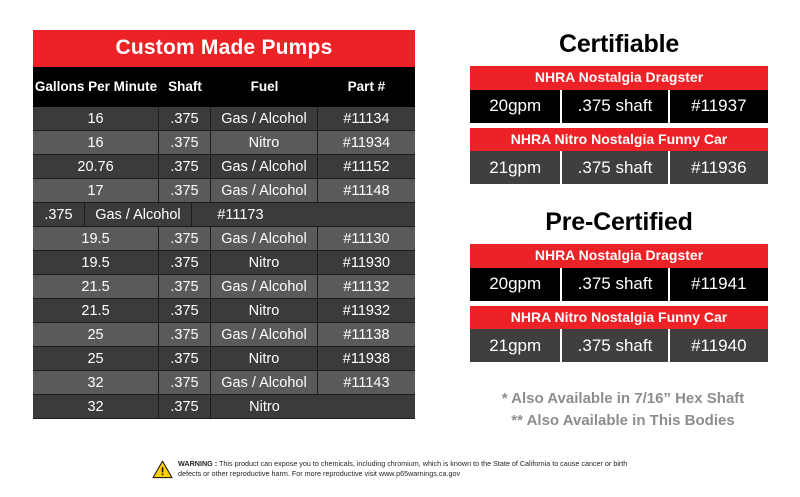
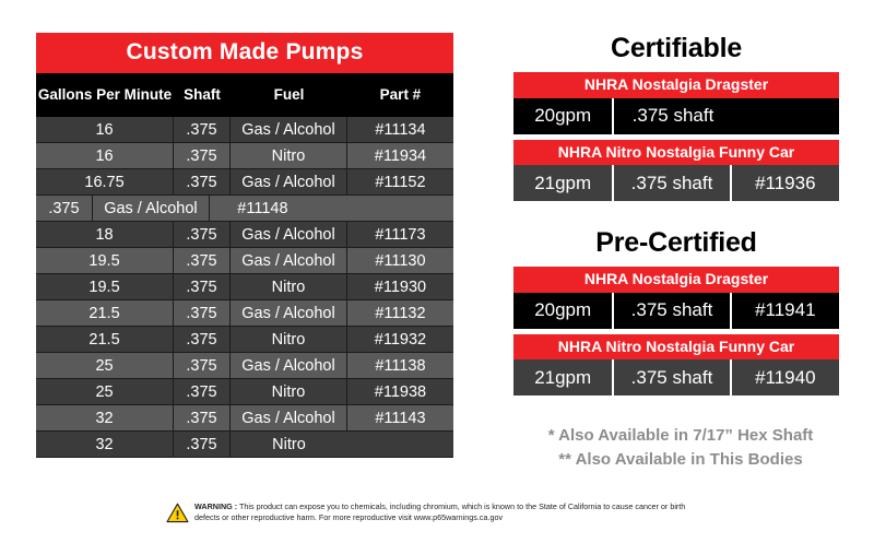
  Custom Made Pumps
  Gallons Per Minute
  Shaft
  Fuel
  Part #
  16
  .375
  Gas / Alcohol
  #11134
  16
  .375
  Nitro
  #11934
- 20.76
+ 16.75
  .375
  Gas / Alcohol
  #11152
- 17
  .375
  Gas / Alcohol
  #11148
+ 18
  .375
  Gas / Alcohol
  #11173
  19.5
  .375
  Gas / Alcohol
  #11130
  19.5
  .375
  Nitro
  #11930
  21.5
  .375
  Gas / Alcohol
  #11132
  21.5
  .375
  Nitro
  #11932
  25
  .375
  Gas / Alcohol
  #11138
  25
  .375
  Nitro
  #11938
  32
  .375
  Gas / Alcohol
  #11143
  32
  .375
  Nitro
  Certifiable
  NHRA Nostalgia Dragster
  20gpm
  .375 shaft
- #11937
  NHRA Nitro Nostalgia Funny Car
  21gpm
  .375 shaft
  #11936
  Pre-Certified
  NHRA Nostalgia Dragster
  20gpm
  .375 shaft
  #11941
  NHRA Nitro Nostalgia Funny Car
  21gpm
  .375 shaft
  #11940
- * Also Available in 7/16” Hex Shaft
+ * Also Available in 7/17” Hex Shaft
  ** Also Available in This Bodies
  WARNING : This product can expose you to chemicals, including chromium, which is known to the State of California to cause cancer or birth defects or other reproductive harm. For more reproductive visit www.p65warnings.ca.gov
